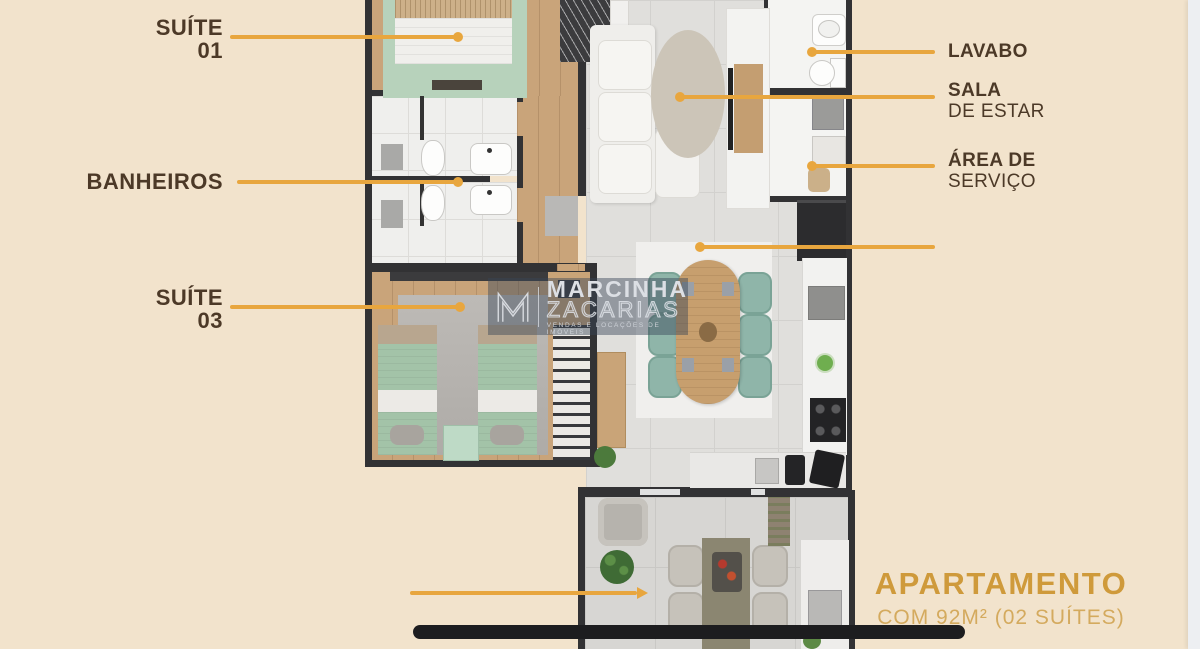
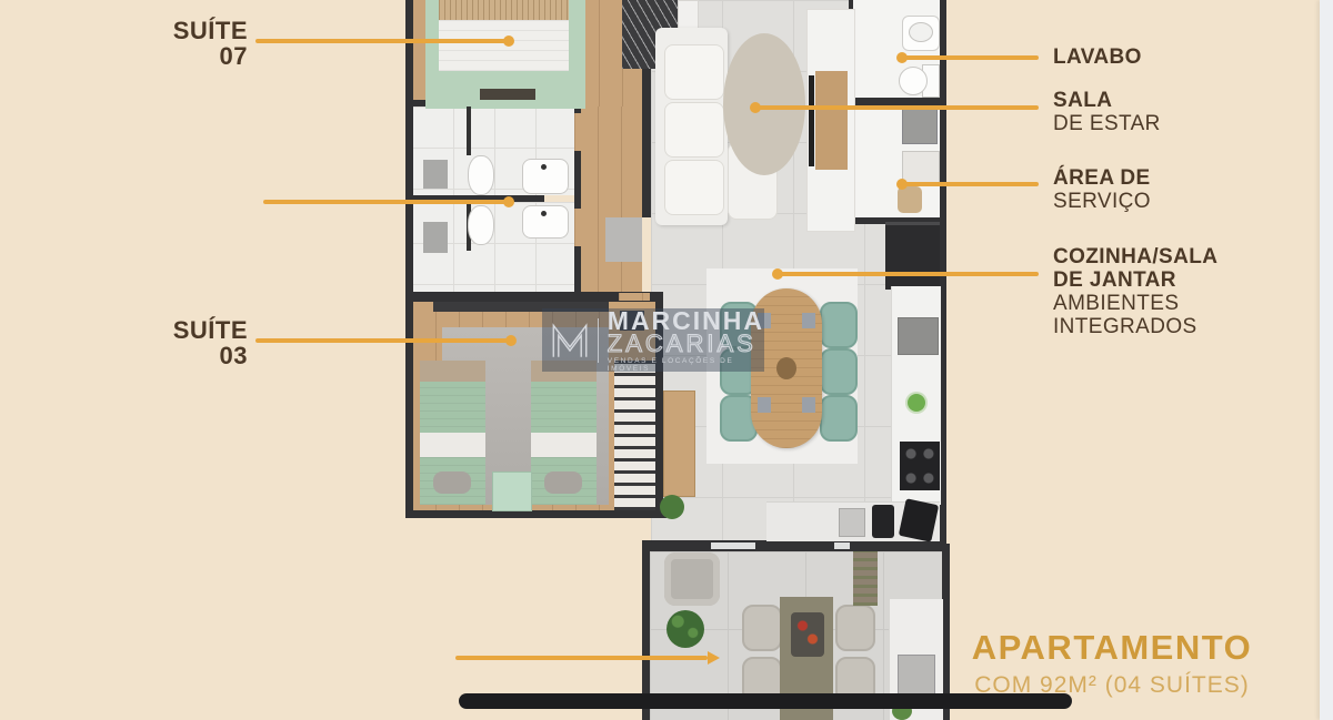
  MARCINHA
  ZACARIAS
  SUÍTE
- 01
+ 07
- BANHEIROS
  SUÍTE
  03
  LAVABO
  SALA
  DE ESTAR
  ÁREA DE
  SERVIÇO
+ COZINHA/SALA
+ DE JANTAR
+ AMBIENTES
+ INTEGRADOS
  APARTAMENTO
- COM 92M² (02 SUÍTES)
+ COM 92M² (04 SUÍTES)
